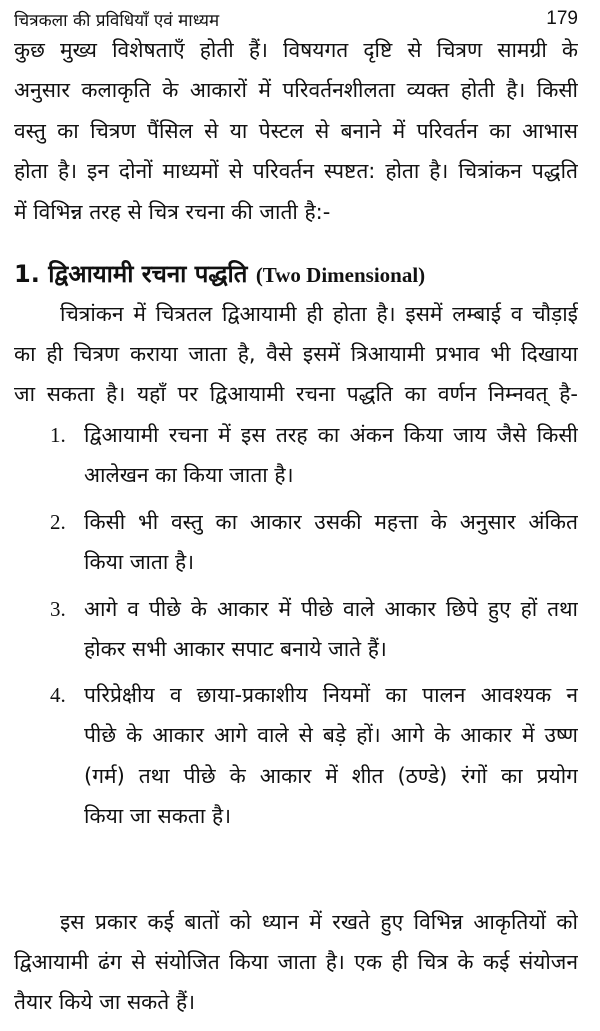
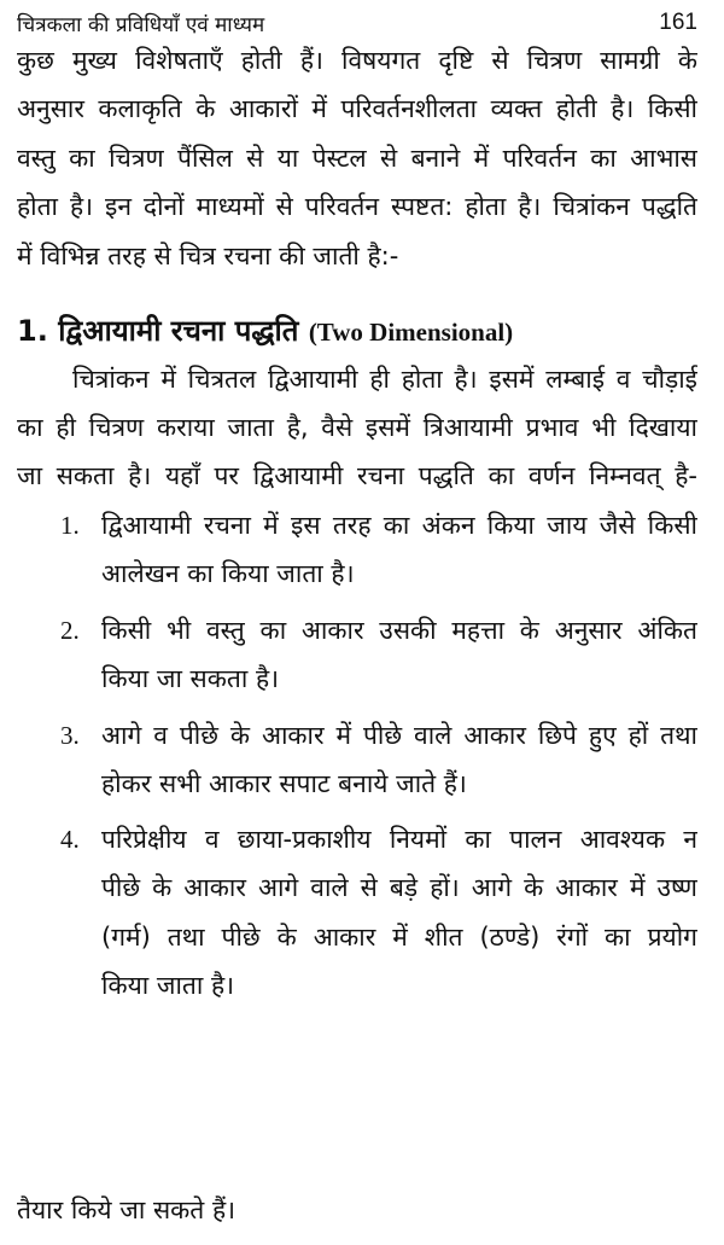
  चित्रकला की प्रविधियाँ एवं माध्यम
- 179
+ 161
  कुछ मुख्य विशेषताएँ होती हैं। विषयगत दृष्टि से चित्रण सामग्री के
  अनुसार कलाकृति के आकारों में परिवर्तनशीलता व्यक्त होती है। किसी
  वस्तु का चित्रण पैंसिल से या पेस्टल से बनाने में परिवर्तन का आभास
  होता है। इन दोनों माध्यमों से परिवर्तन स्पष्टत: होता है। चित्रांकन पद्धति
  में विभिन्न तरह से चित्र रचना की जाती है:-
  1. द्विआयामी रचना पद्धति (Two Dimensional)
  चित्रांकन में चित्रतल द्विआयामी ही होता है। इसमें लम्बाई व चौड़ाई
  का ही चित्रण कराया जाता है, वैसे इसमें त्रिआयामी प्रभाव भी दिखाया
  जा सकता है। यहाँ पर द्विआयामी रचना पद्धति का वर्णन निम्नवत् है-
  1.
  द्विआयामी रचना में इस तरह का अंकन किया जाय जैसे किसी
  आलेखन का किया जाता है।
  2.
  किसी भी वस्तु का आकार उसकी महत्ता के अनुसार अंकित
- किया जाता है।
+ किया जा सकता है।
  3.
  आगे व पीछे के आकार में पीछे वाले आकार छिपे हुए हों तथा
  होकर सभी आकार सपाट बनाये जाते हैं।
  4.
  परिप्रेक्षीय व छाया-प्रकाशीय नियमों का पालन आवश्यक न
  पीछे के आकार आगे वाले से बड़े हों। आगे के आकार में उष्ण
  (गर्म) तथा पीछे के आकार में शीत (ठण्डे) रंगों का प्रयोग
- किया जा सकता है।
+ किया जाता है।
- इस प्रकार कई बातों को ध्यान में रखते हुए विभिन्न आकृतियों को
- द्विआयामी ढंग से संयोजित किया जाता है। एक ही चित्र के कई संयोजन
  तैयार किये जा सकते हैं।
